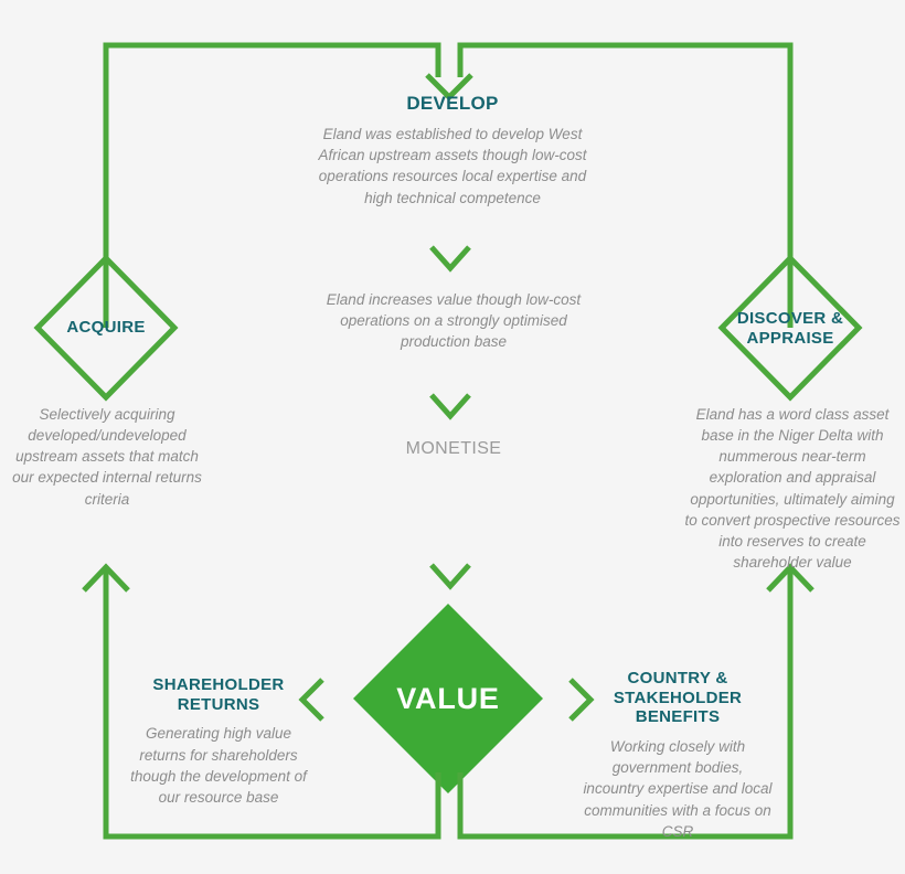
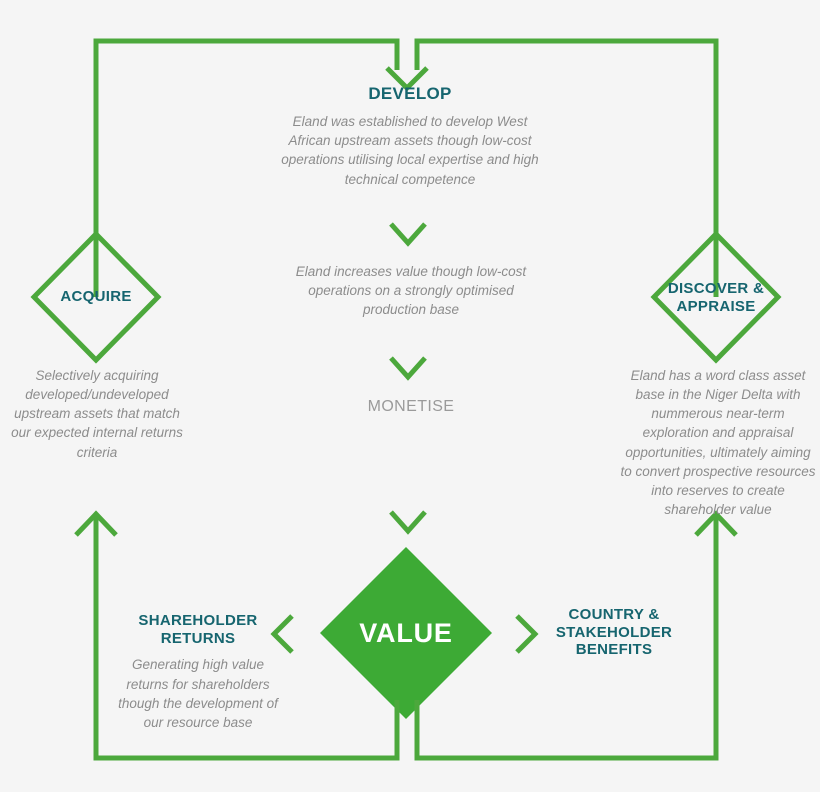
  DEVELOP
- Eland was established to develop West African upstream assets though low-cost operations resources local expertise and high technical competence
+ Eland was established to develop West African upstream assets though low-cost operations utilising local expertise and high technical competence
  Eland increases value though low-cost operations on a strongly optimised production base
  MONETISE
  ACQUIRE
  Selectively acquiring developed/undeveloped upstream assets that match our expected internal returns criteria
  DISCOVER &
  APPRAISE
  Eland has a word class asset base in the Niger Delta with nummerous near-term exploration and appraisal opportunities, ultimately aiming to convert prospective resources into reserves to create shareholder value
  VALUE
  SHAREHOLDER
  RETURNS
  Generating high value returns for shareholders though the development of our resource base
  COUNTRY &
  STAKEHOLDER
  BENEFITS
- Working closely with government bodies, incountry expertise and local communities with a focus on CSR
